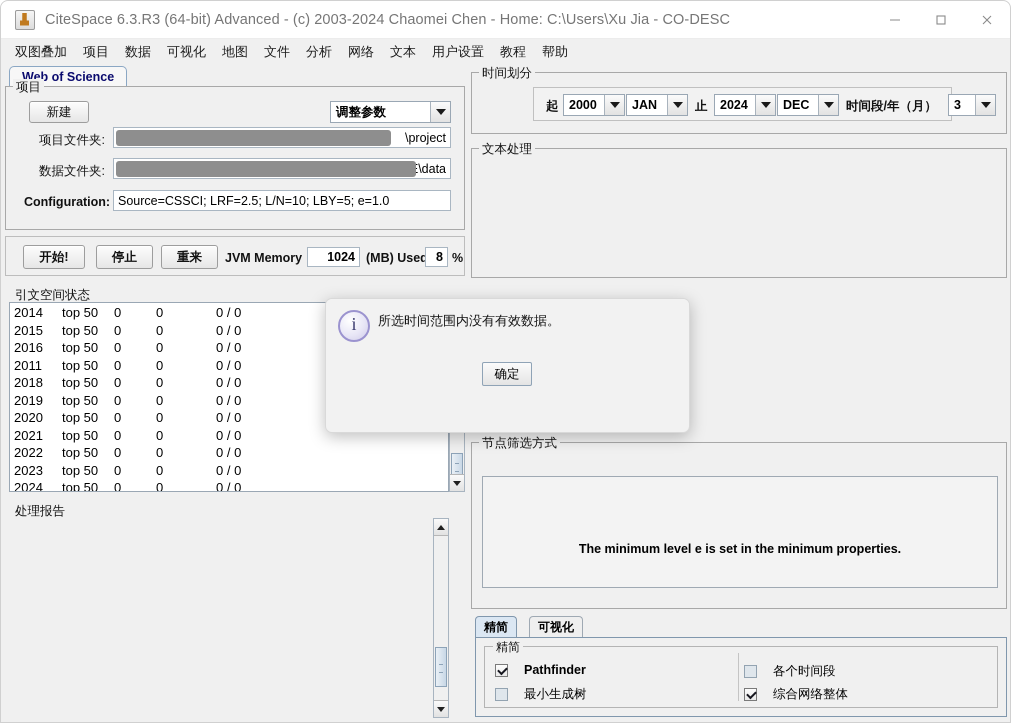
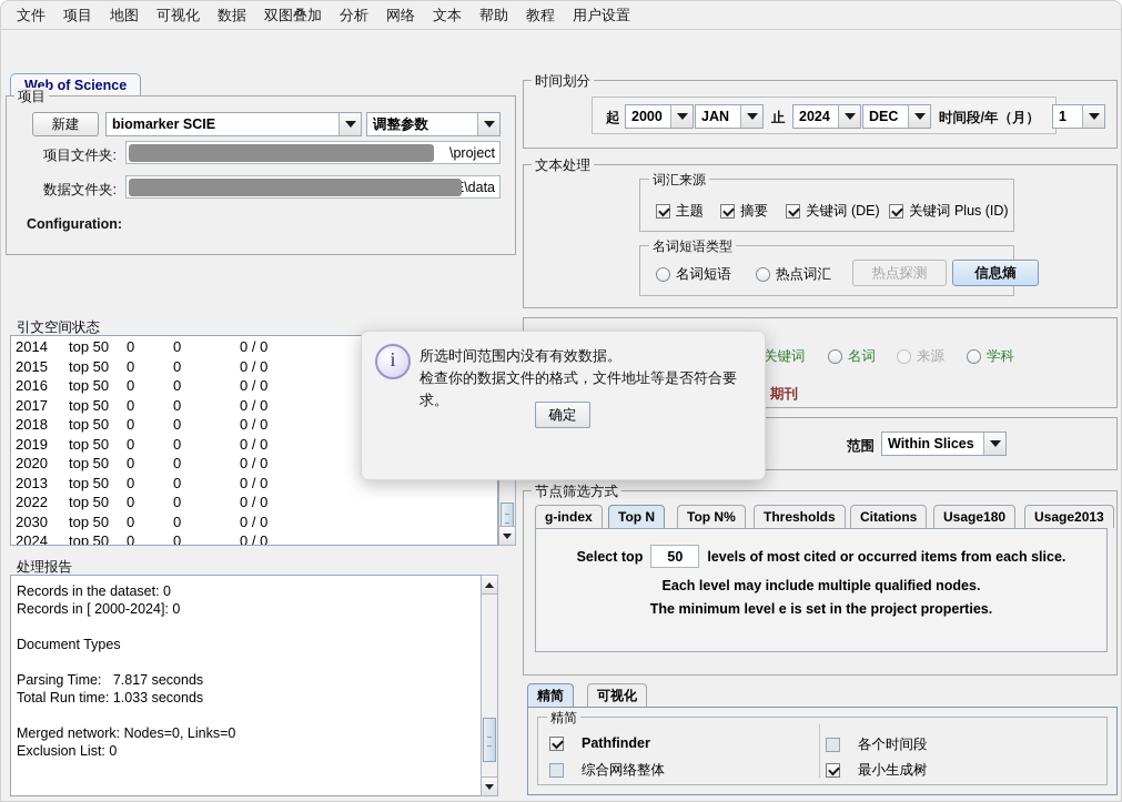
- CiteSpace 6.3.R3 (64-bit) Advanced - (c) 2003-2024 Chaomei Chen - Home: C:\Users\Xu Jia - CO-DESC
- 双图叠加
+ 文件
  项目
- 数据
+ 地图
  可视化
- 地图
+ 数据
- 文件
+ 双图叠加
  分析
  网络
  文本
- 用户设置
+ 帮助
  教程
- 帮助
+ 用户设置
  Web of Science
  项目
  新建
+ biomarker SCIE
  调整参数
  项目文件夹:
  \project
  数据文件夹:
  \data
  Configuration:
- Source=CSSCI; LRF=2.5; L/N=10; LBY=5; e=1.0
- 开始!
- 停止
- 重来
- JVM Memory
- 1024
- (MB) Used
- 8
- %
  引文空间状态
  2014
  top 50
  0
  0
  0 / 0
  2015
  top 50
  0
  0
  0 / 0
  2016
  top 50
  0
  0
  0 / 0
- 2011
+ 2017
  top 50
  0
  0
  0 / 0
  2018
  top 50
  0
  0
  0 / 0
  2019
  top 50
  0
  0
  0 / 0
  2020
  top 50
  0
  0
  0 / 0
- 2021
+ 2013
  top 50
  0
  0
  0 / 0
  2022
  top 50
  0
  0
  0 / 0
- 2023
+ 2030
  top 50
  0
  0
  0 / 0
  2024
  top 50
  0
  0
  0 / 0
  处理报告
+ Records in the dataset: 0
+ Records in [ 2000-2024]: 0
+ Document Types
+ Parsing Time: 7.817 seconds
+ Total Run time: 1.033 seconds
+ Merged network: Nodes=0, Links=0
+ Exclusion List: 0
  时间划分
  起
  2000
  JAN
  止
  2024
  DEC
  时间段/年（月）
- 3
+ 1
  文本处理
+ 词汇来源
+ 主题
+ 摘要
+ 关键词 (DE)
+ 关键词 Plus (ID)
+ 名词短语类型
+ 名词短语
+ 热点词汇
+ 热点探测
+ 信息熵
+ 关键词
+ 名词
+ 来源
+ 学科
+ 期刊
+ 范围
+ Within Slices
  节点筛选方式
+ g-index
+ Top N
+ Top N%
+ Thresholds
+ Citations
+ Usage180
+ Usage2013
+ Select top
+ 50
+ levels of most cited or occurred items from each slice.
+ Each level may include multiple qualified nodes.
- The minimum level e is set in the minimum properties.
+ The minimum level e is set in the project properties.
  精简
  可视化
  精简
  Pathfinder
- 最小生成树
+ 综合网络整体
  各个时间段
- 综合网络整体
+ 最小生成树
  所选时间范围内没有有效数据。
+ 检查你的数据文件的格式，文件地址等是否符合要求。
  确定
